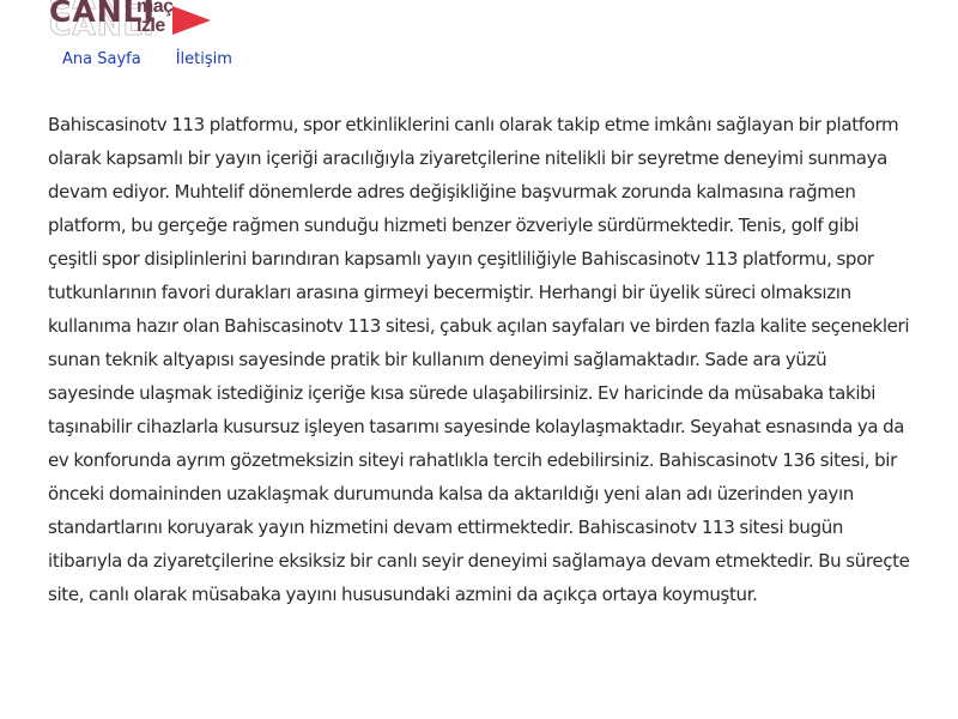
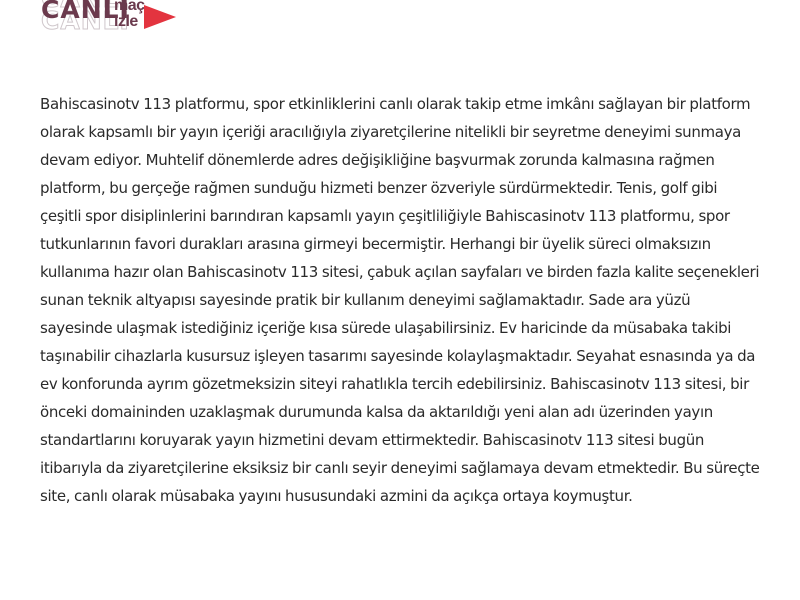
  CANLI
  CANLI
  maç
  izle
- Ana Sayfa
- İletişim
- Bahiscasinotv 113 platformu, spor etkinliklerini canlı olarak takip etme imkânı sağlayan bir platform olarak kapsamlı bir yayın içeriği aracılığıyla ziyaretçilerine nitelikli bir seyretme deneyimi sunmaya devam ediyor. Muhtelif dönemlerde adres değişikliğine başvurmak zorunda kalmasına rağmen platform, bu gerçeğe rağmen sunduğu hizmeti benzer özveriyle sürdürmektedir. Tenis, golf gibi çeşitli spor disiplinlerini barındıran kapsamlı yayın çeşitliliğiyle Bahiscasinotv 113 platformu, spor tutkunlarının favori durakları arasına girmeyi becermiştir. Herhangi bir üyelik süreci olmaksızın kullanıma hazır olan Bahiscasinotv 113 sitesi, çabuk açılan sayfaları ve birden fazla kalite seçenekleri sunan teknik altyapısı sayesinde pratik bir kullanım deneyimi sağlamaktadır. Sade ara yüzü sayesinde ulaşmak istediğiniz içeriğe kısa sürede ulaşabilirsiniz. Ev haricinde da müsabaka takibi taşınabilir cihazlarla kusursuz işleyen tasarımı sayesinde kolaylaşmaktadır. Seyahat esnasında ya da ev konforunda ayrım gözetmeksizin siteyi rahatlıkla tercih edebilirsiniz. Bahiscasinotv 136 sitesi, bir önceki domaininden uzaklaşmak durumunda kalsa da aktarıldığı yeni alan adı üzerinden yayın standartlarını koruyarak yayın hizmetini devam ettirmektedir. Bahiscasinotv 113 sitesi bugün itibarıyla da ziyaretçilerine eksiksiz bir canlı seyir deneyimi sağlamaya devam etmektedir. Bu süreçte site, canlı olarak müsabaka yayını hususundaki azmini da açıkça ortaya koymuştur.
+ Bahiscasinotv 113 platformu, spor etkinliklerini canlı olarak takip etme imkânı sağlayan bir platform olarak kapsamlı bir yayın içeriği aracılığıyla ziyaretçilerine nitelikli bir seyretme deneyimi sunmaya devam ediyor. Muhtelif dönemlerde adres değişikliğine başvurmak zorunda kalmasına rağmen platform, bu gerçeğe rağmen sunduğu hizmeti benzer özveriyle sürdürmektedir. Tenis, golf gibi çeşitli spor disiplinlerini barındıran kapsamlı yayın çeşitliliğiyle Bahiscasinotv 113 platformu, spor tutkunlarının favori durakları arasına girmeyi becermiştir. Herhangi bir üyelik süreci olmaksızın kullanıma hazır olan Bahiscasinotv 113 sitesi, çabuk açılan sayfaları ve birden fazla kalite seçenekleri sunan teknik altyapısı sayesinde pratik bir kullanım deneyimi sağlamaktadır. Sade ara yüzü sayesinde ulaşmak istediğiniz içeriğe kısa sürede ulaşabilirsiniz. Ev haricinde da müsabaka takibi taşınabilir cihazlarla kusursuz işleyen tasarımı sayesinde kolaylaşmaktadır. Seyahat esnasında ya da ev konforunda ayrım gözetmeksizin siteyi rahatlıkla tercih edebilirsiniz. Bahiscasinotv 113 sitesi, bir önceki domaininden uzaklaşmak durumunda kalsa da aktarıldığı yeni alan adı üzerinden yayın standartlarını koruyarak yayın hizmetini devam ettirmektedir. Bahiscasinotv 113 sitesi bugün itibarıyla da ziyaretçilerine eksiksiz bir canlı seyir deneyimi sağlamaya devam etmektedir. Bu süreçte site, canlı olarak müsabaka yayını hususundaki azmini da açıkça ortaya koymuştur.
